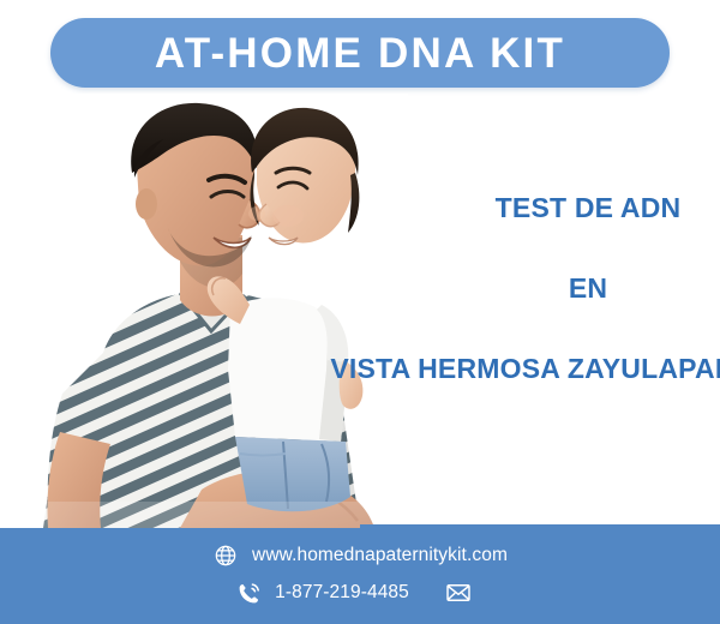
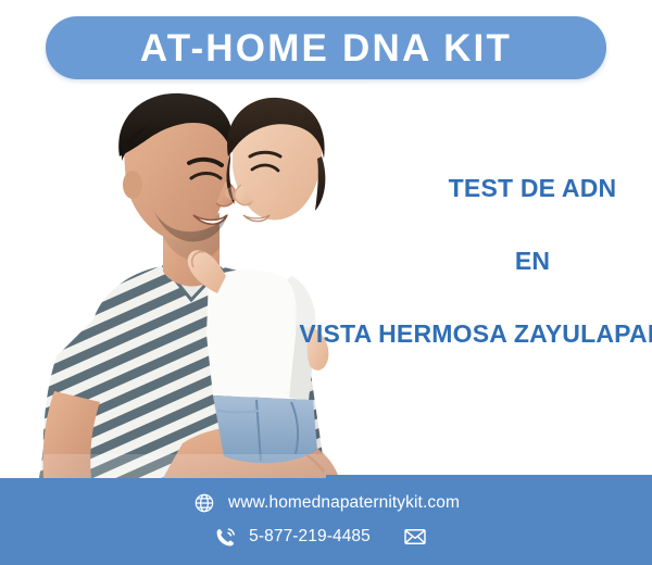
  AT-HOME DNA KIT
  TEST DE ADN
  EN
  VISTA HERMOSA ZAYULAPA
  www.homednapaternitykit.com
- 1-877-219-4485
+ 5-877-219-4485
